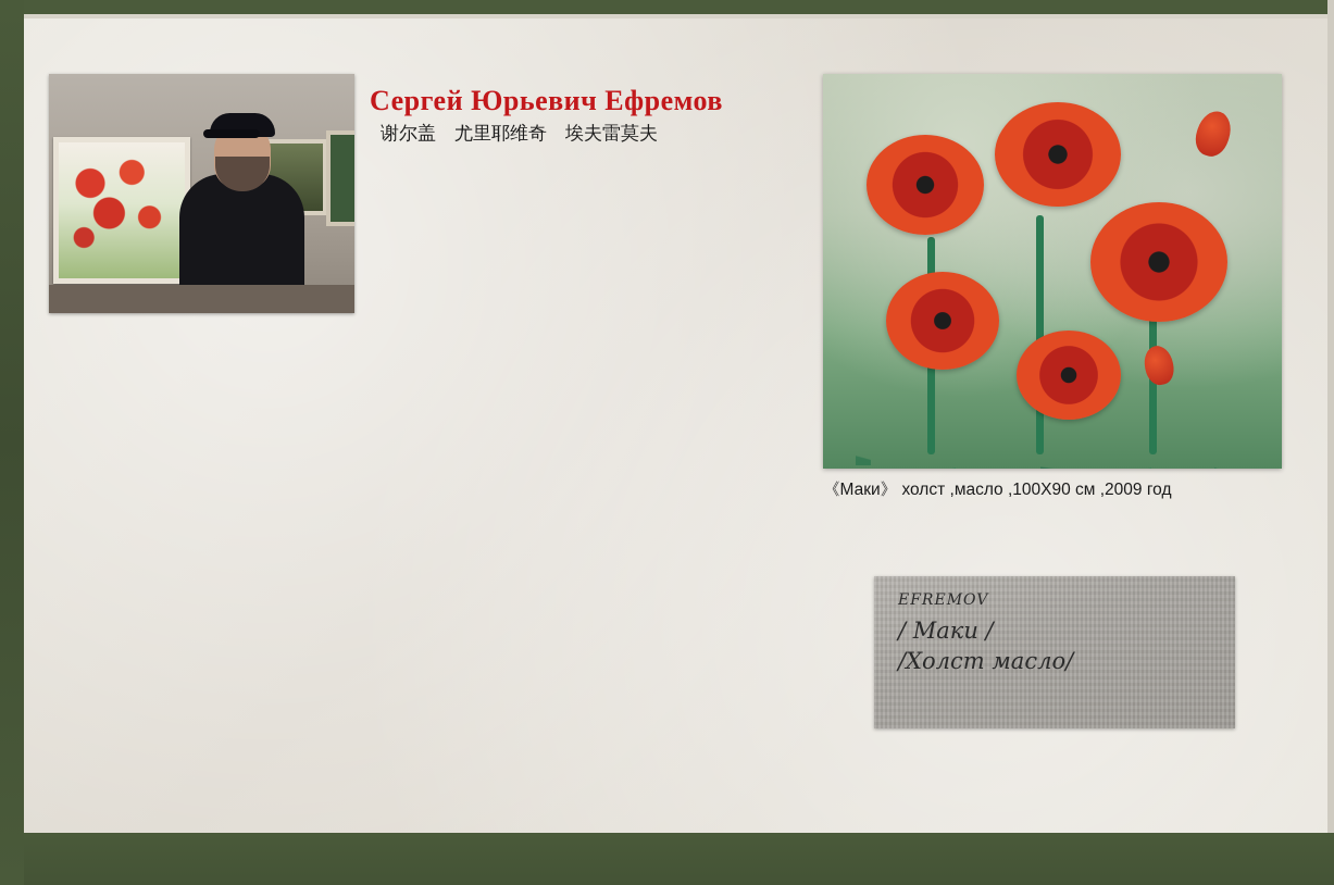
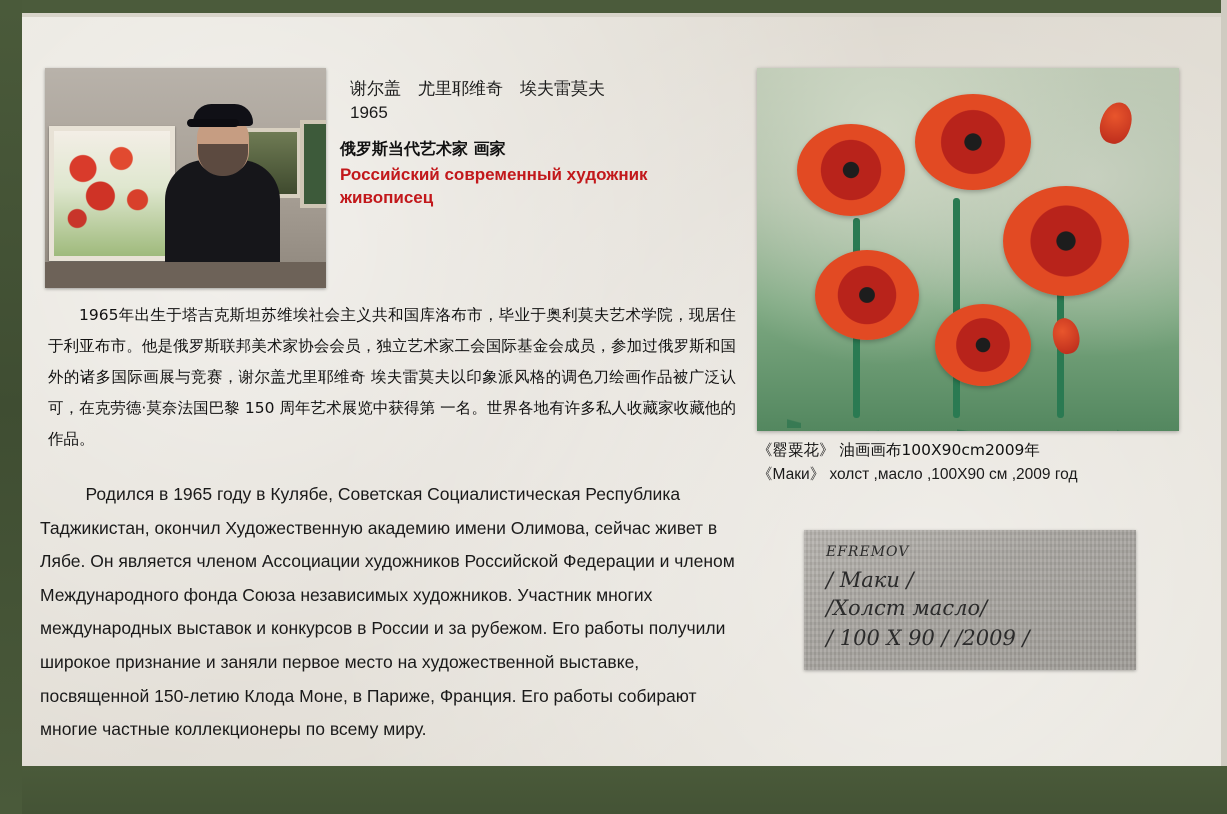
- Сергей Юрьевич Ефремов
  谢尔盖 尤里耶维奇 埃夫雷莫夫
+ 1965
+ 俄罗斯当代艺术家 画家
+ Российский современный художник живописец
+ 1965年出生于塔吉克斯坦苏维埃社会主义共和国库洛布市，毕业于奥利莫夫艺术学院，现居住于利亚布市。他是俄罗斯联邦美术家协会会员，独立艺术家工会国际基金会成员，参加过俄罗斯和国外的诸多国际画展与竞赛，谢尔盖尤里耶维奇 埃夫雷莫夫以印象派风格的调色刀绘画作品被广泛认可，在克劳德·莫奈法国巴黎 150 周年艺术展览中获得第 一名。世界各地有许多私人收藏家收藏他的作品。
+ Родился в 1965 году в Кулябе, Советская Социалистическая Республика Таджикистан, окончил Художественную академию имени Олимова, сейчас живет в Лябе. Он является членом Ассоциации художников Российской Федерации и членом Международного фонда Союза независимых художников. Участник многих международных выставок и конкурсов в России и за рубежом. Его работы получили широкое признание и заняли первое место на художественной выставке, посвященной 150-летию Клода Моне, в Париже, Франция. Его работы собирают многие частные коллекционеры по всему миру.
+ 《罂粟花》 油画画布100X90cm2009年
  《Маки》 холст ,масло ,100X90 см ,2009 год
  EFREMOV
  / Маки /
  /Холст масло/
+ / 100 X 90 / /2009 /
